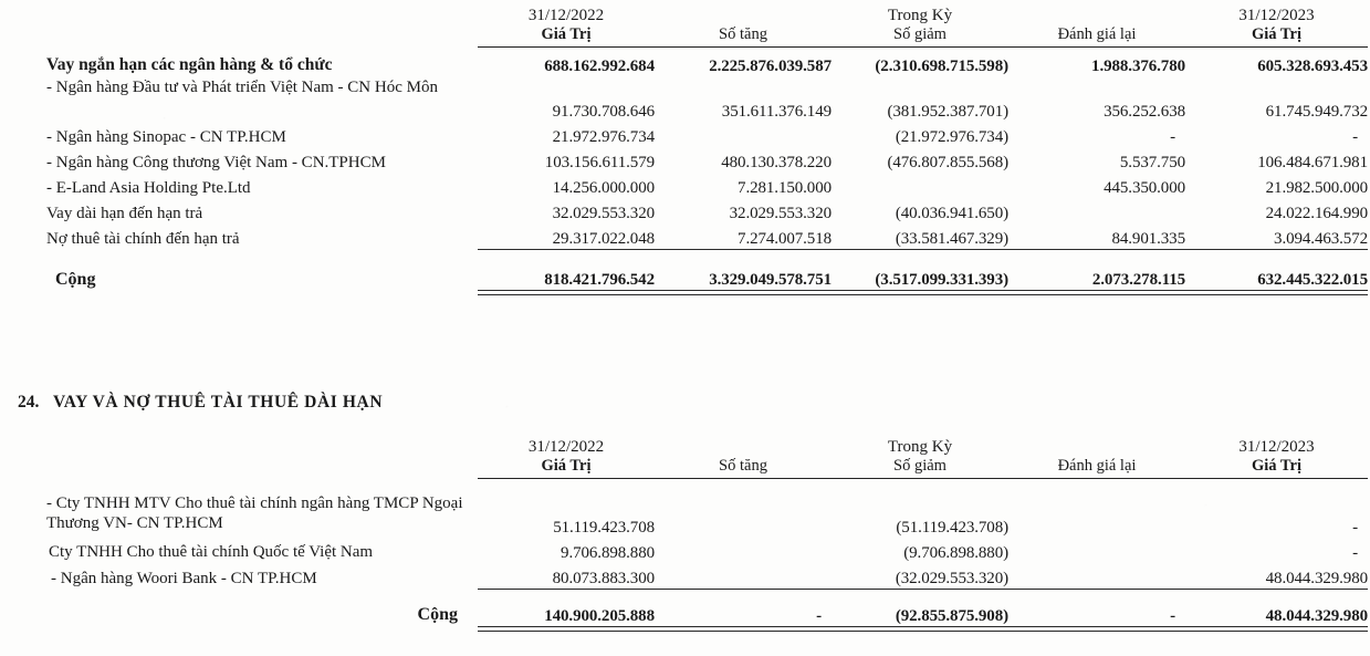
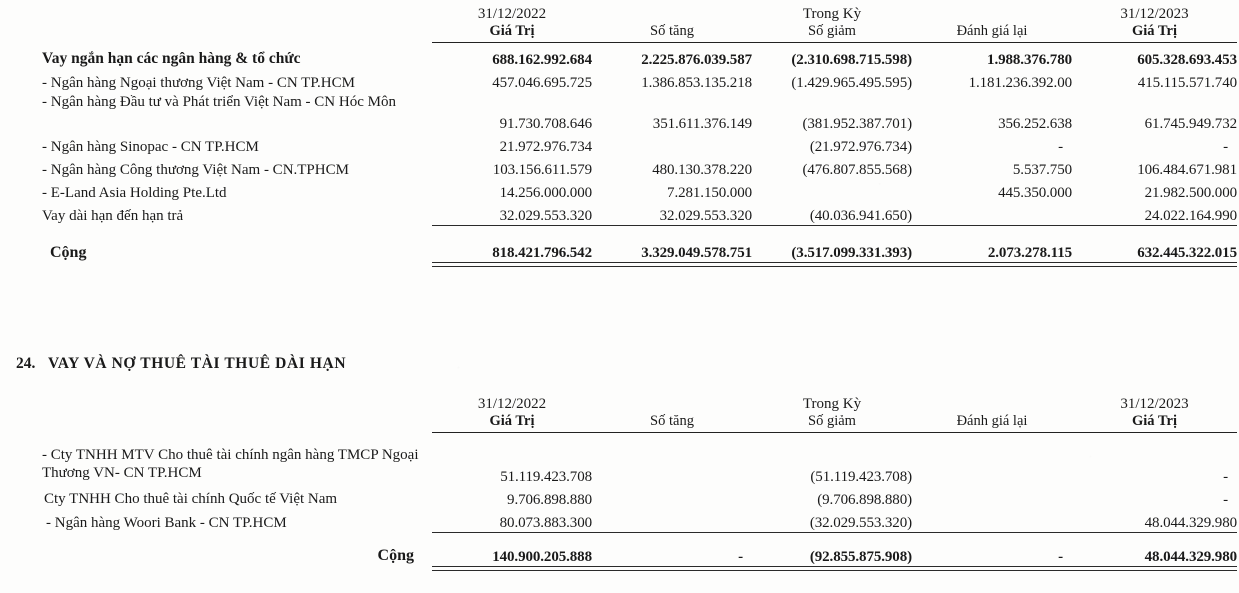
  	31/12/2022	Trong Kỳ	31/12/2023
  	Giá Trị	Số tăng	Số giảm	Đánh giá lại	Giá Trị
  Vay ngắn hạn các ngân hàng & tổ chức	688.162.992.684	2.225.876.039.587	(2.310.698.715.598)	1.988.376.780	605.328.693.453
+ - Ngân hàng Ngoại thương Việt Nam - CN TP.HCM	457.046.695.725	1.386.853.135.218	(1.429.965.495.595)	1.181.236.392.00	415.115.571.740
  - Ngân hàng Đầu tư và Phát triển Việt Nam - CN Hóc Môn	91.730.708.646	351.611.376.149	(381.952.387.701)	356.252.638	61.745.949.732
  - Ngân hàng Sinopac - CN TP.HCM	21.972.976.734		(21.972.976.734)	-	-
  - Ngân hàng Công thương Việt Nam - CN.TPHCM	103.156.611.579	480.130.378.220	(476.807.855.568)	5.537.750	106.484.671.981
  - E-Land Asia Holding Pte.Ltd	14.256.000.000	7.281.150.000		445.350.000	21.982.500.000
  Vay dài hạn đến hạn trả	32.029.553.320	32.029.553.320	(40.036.941.650)		24.022.164.990
- Nợ thuê tài chính đến hạn trả	29.317.022.048	7.274.007.518	(33.581.467.329)	84.901.335	3.094.463.572
  Cộng	818.421.796.542	3.329.049.578.751	(3.517.099.331.393)	2.073.278.115	632.445.322.015
  24.
  VAY VÀ NỢ THUÊ TÀI THUÊ DÀI HẠN
  	31/12/2022	Trong Kỳ	31/12/2023
  	Giá Trị	Số tăng	Số giảm	Đánh giá lại	Giá Trị
  - Cty TNHH MTV Cho thuê tài chính ngân hàng TMCP Ngoại Thương VN- CN TP.HCM	51.119.423.708		(51.119.423.708)		-
  Cty TNHH Cho thuê tài chính Quốc tế Việt Nam	9.706.898.880		(9.706.898.880)		-
  - Ngân hàng Woori Bank - CN TP.HCM	80.073.883.300		(32.029.553.320)		48.044.329.980
  Cộng	140.900.205.888	-	(92.855.875.908)	-	48.044.329.980
